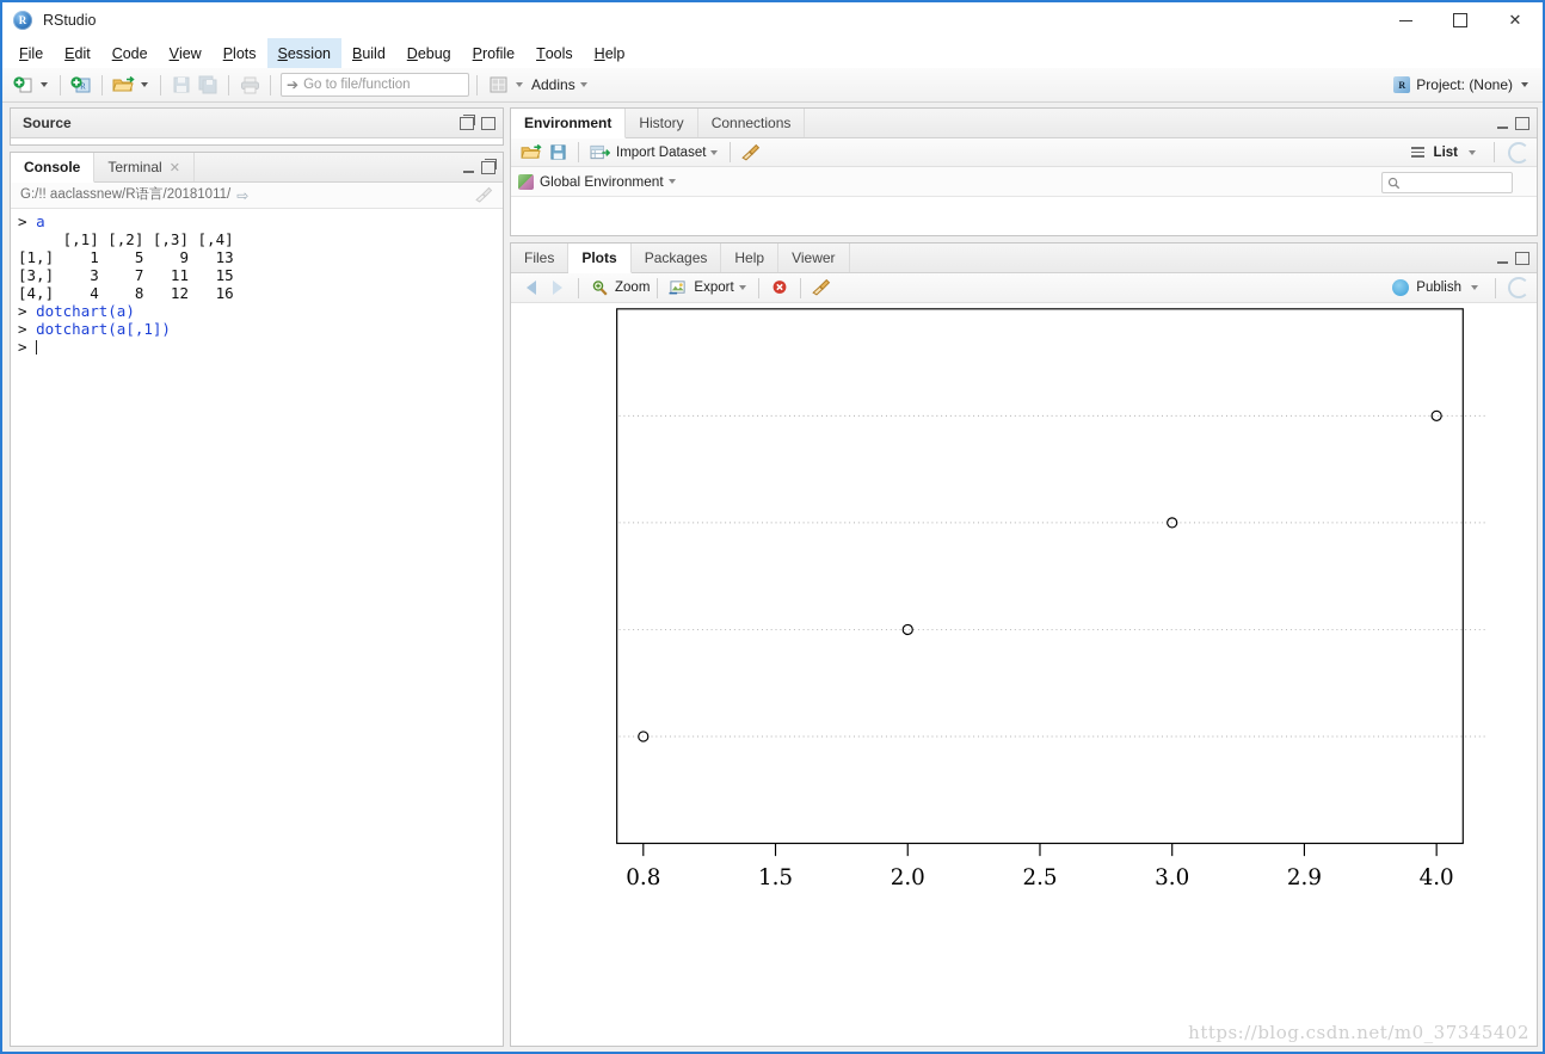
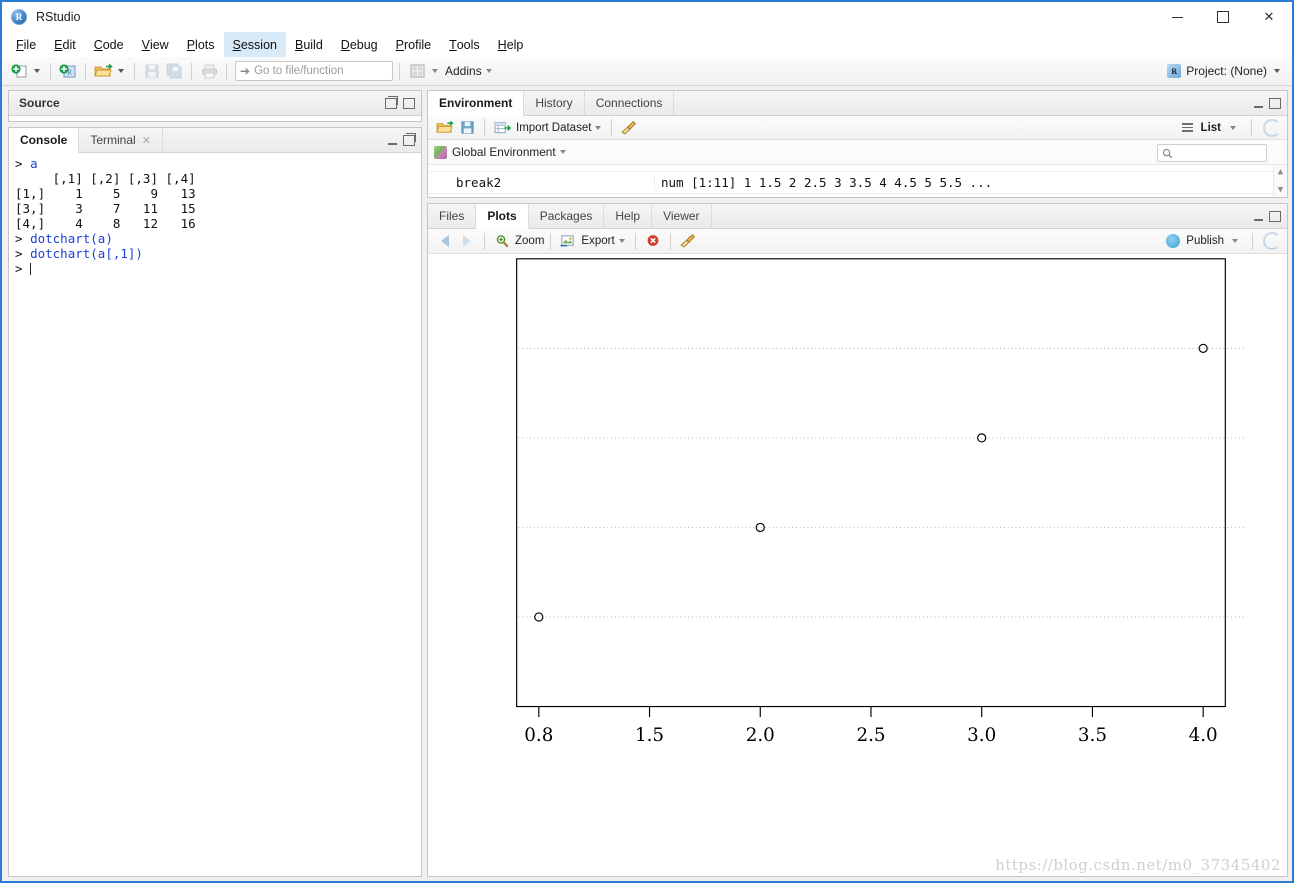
  R
  RStudio
  ✕
  F
  ile
  E
  dit
  C
  ode
  V
  iew
  P
  lots
  S
  ession
  B
  uild
  D
  ebug
  P
  rofile
  T
  ools
  H
  elp
  R
  ➔
  Go to file/function
  Addins
  R
  Project: (None)
  Source
  Console
  Terminal
  ✕
- G:/!! aaclassnew/R语言/20181011/
- ⇨
  > a
  [,1] [,2] [,3] [,4]
  [1,] 1 5 9 13
  [3,] 3 7 11 15
  [4,] 4 8 12 16
  > dotchart(a)
  > dotchart(a[,1])
  >
  Environment
  History
  Connections
  Import Dataset
  List
  Global Environment
+ break2
+ num [1:11] 1 1.5 2 2.5 3 3.5 4 4.5 5 5.5 ...
+ ▲
+ ▼
  Files
  Plots
  Packages
  Help
  Viewer
  Zoom
  Export
  Publish
  0.8
  1.5
  2.0
  2.5
  3.0
- 2.9
+ 3.5
  4.0
  https://blog.csdn.net/m0_37345402
